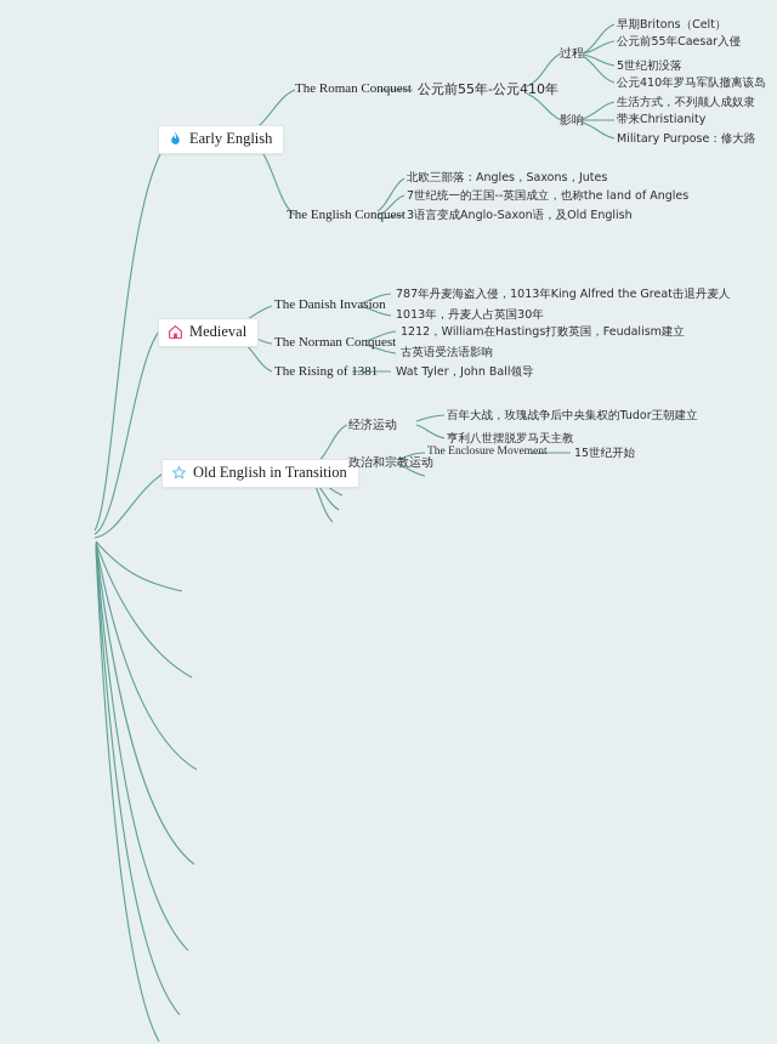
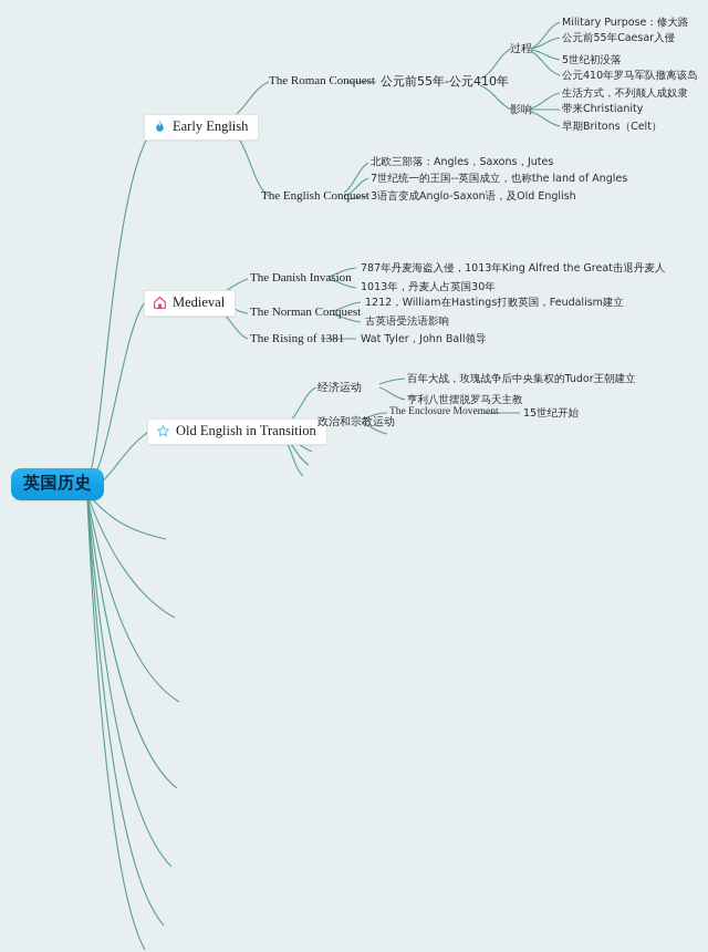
+ 英国历史
  Early English
  The Roman Conquest
  公元前55年-公元410年
  过程
  影响
- 早期Britons（Celt）
+ Military Purpose：修大路
  公元前55年Caesar入侵
  5世纪初没落
  公元410年罗马军队撤离该岛
  生活方式，不列颠人成奴隶
  带来Christianity
- Military Purpose：修大路
+ 早期Britons（Celt）
  The English Conquest
  北欧三部落：Angles，Saxons，Jutes
  7世纪统一的王国--英国成立，也称the land of Angles
  3语言变成Anglo-Saxon语，及Old English
  Medieval
  The Danish Invasion
  787年丹麦海盗入侵，1013年King Alfred the Great击退丹麦人
  1013年，丹麦人占英国30年
  The Norman Conquest
  1212，William在Hastings打败英国，Feudalism建立
  古英语受法语影响
  The Rising of 1381
  Wat Tyler，John Ball领导
  Old English in Transition
  经济运动
  百年大战，玫瑰战争后中央集权的Tudor王朝建立
  亨利八世摆脱罗马天主教
  政治和宗教运动
  The Enclosure Movement
  15世纪开始
